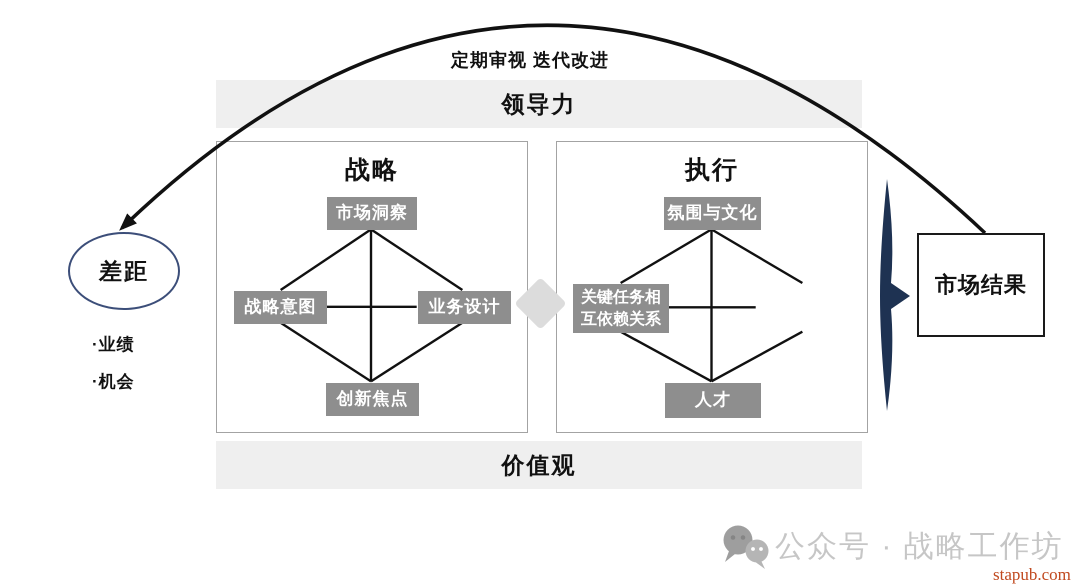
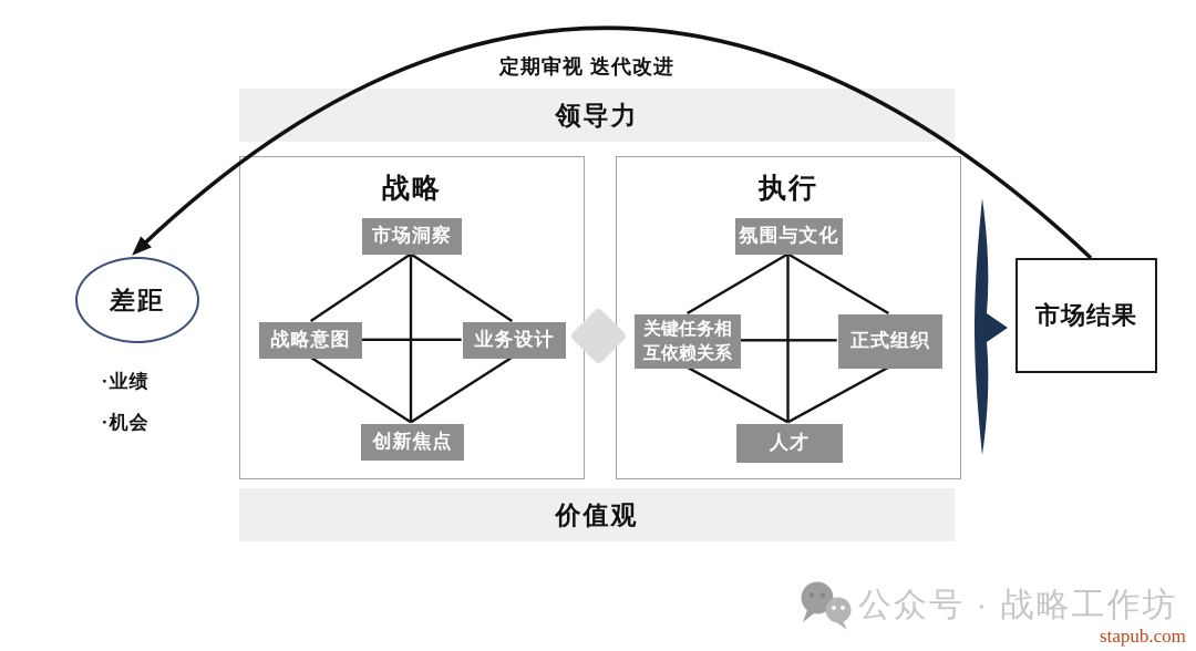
  定期审视 迭代改进
  领导力
  价值观
  战略
  市场洞察
  战略意图
  业务设计
  创新焦点
  执行
  氛围与文化
  关键任务相
  互依赖关系
+ 正式组织
  人才
  差距
  ·业绩
  ·机会
  市场结果
  公众号 · 战略工作坊
  stapub.com
